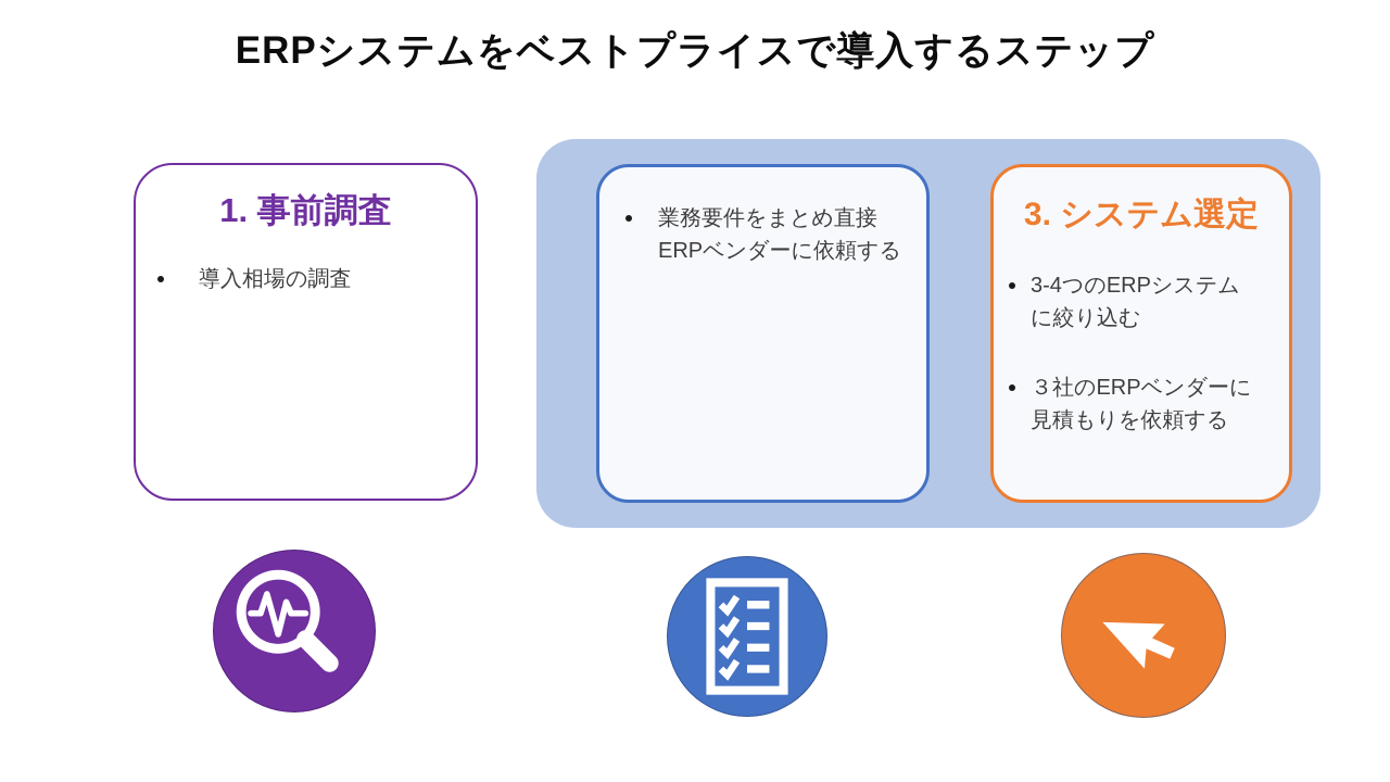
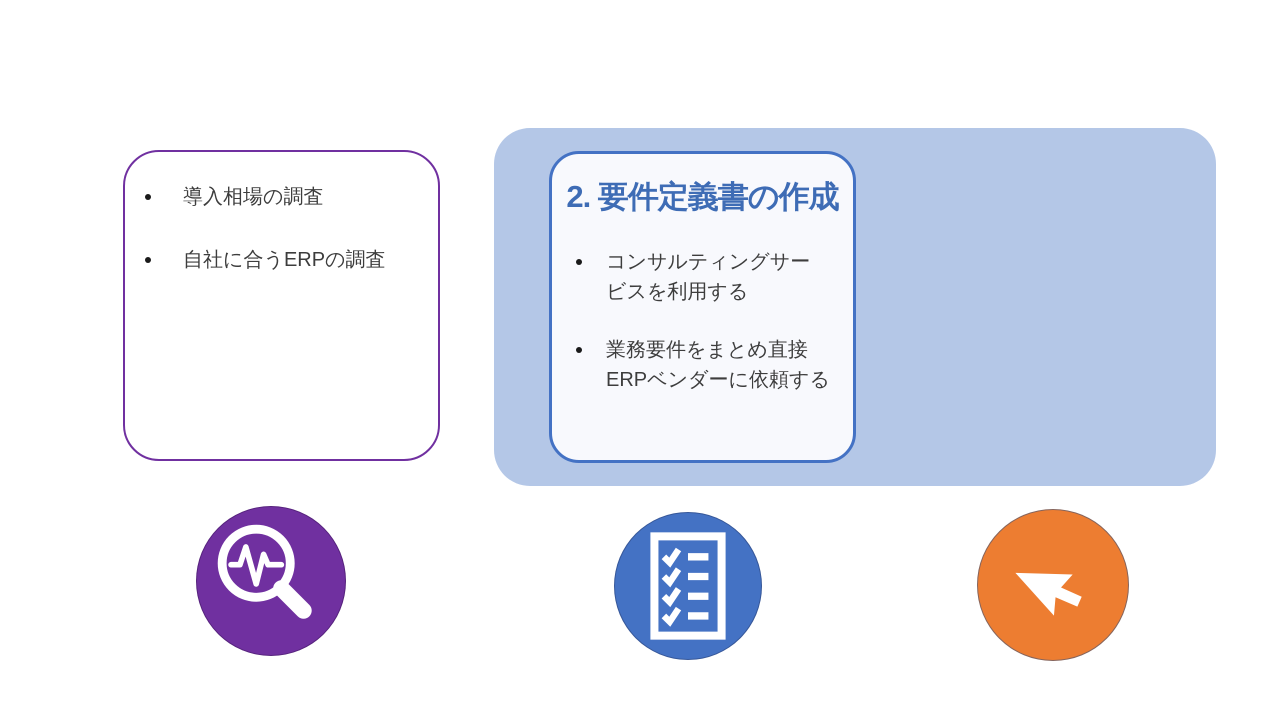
- ERPシステムをベストプライスで導入するステップ
- 1. 事前調査
  導入相場の調査
+ 自社に合うERPの調査
+ 2. 要件定義書の作成
+ コンサルティングサー
+ ビスを利用する
  業務要件をまとめ直接
  ERPベンダーに依頼する
- 3. システム選定
- 3-4つのERPシステム
- に絞り込む
- ３社のERPベンダーに
- 見積もりを依頼する
